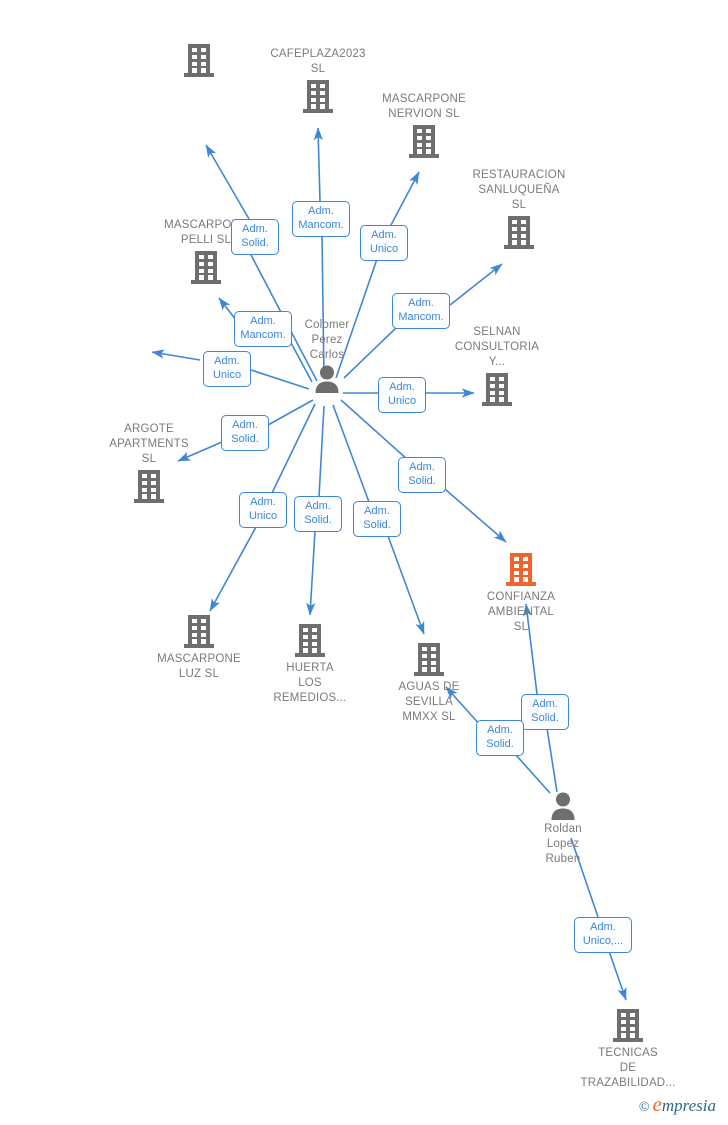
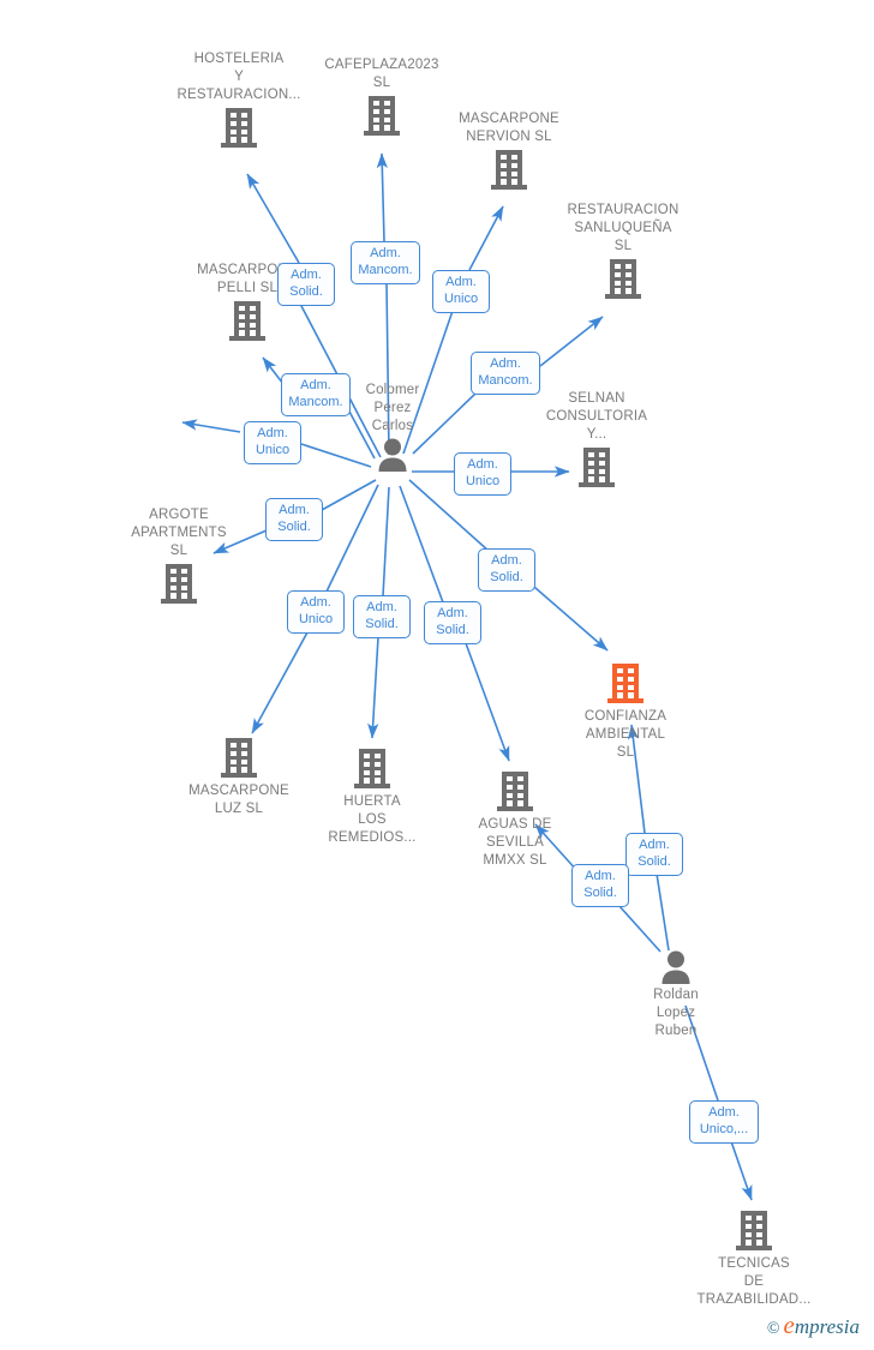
+ HOSTELERIA
+ Y
+ RESTAURACION...
  CAFEPLAZA2023
  SL
  MASCARPONE
  NERVION SL
  RESTAURACION
  SANLUQUEÑA
  SL
  MASCARPO
  PELLI SL
  SELNAN
  CONSULTORIA
  Y...
  ARGOTE
  APARTMENTS
  SL
  Colomer
  Perez
  Carlos
  MASCARPONE
  LUZ SL
  HUERTA
  LOS
  REMEDIOS...
  AGUAS DE
  SEVILLA
  MMXX SL
  CONFIANZA
  AMBIENTAL
  SL
  Roldan
  Lopez
  Ruben
  TECNICAS
  DE
  TRAZABILIDAD...
  Adm.
  Solid.
  Adm.
  Mancom.
  Adm.
  Unico
  Adm.
  Mancom.
  Adm.
  Mancom.
  Adm.
  Unico
  Adm.
  Unico
  Adm.
  Solid.
  Adm.
  Unico
  Adm.
  Solid.
  Adm.
  Solid.
  Adm.
  Solid.
  Adm.
  Solid.
  Adm.
  Solid.
  Adm.
  Unico,...
  © empresia
